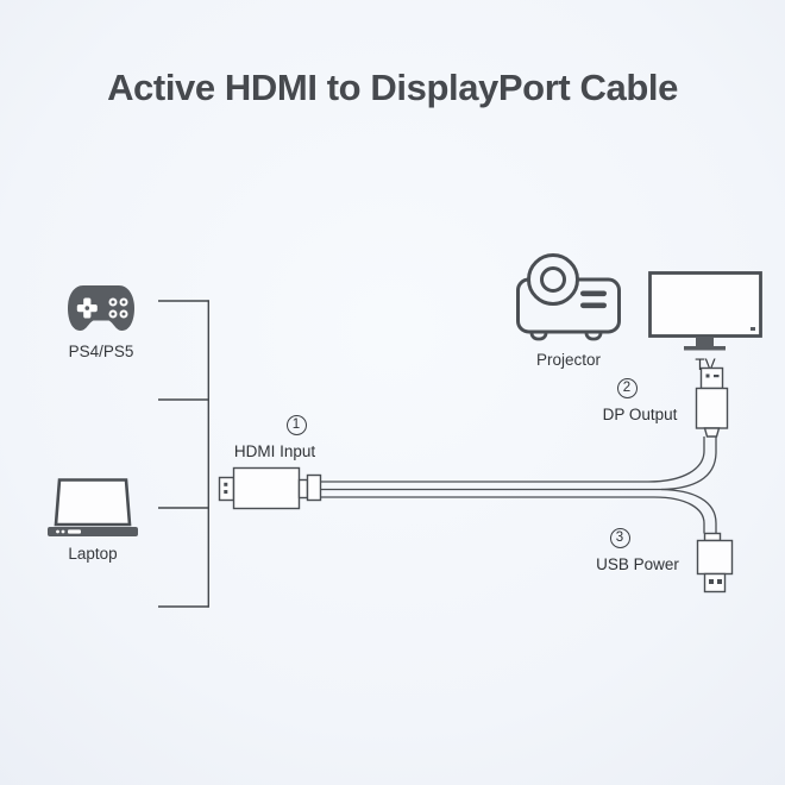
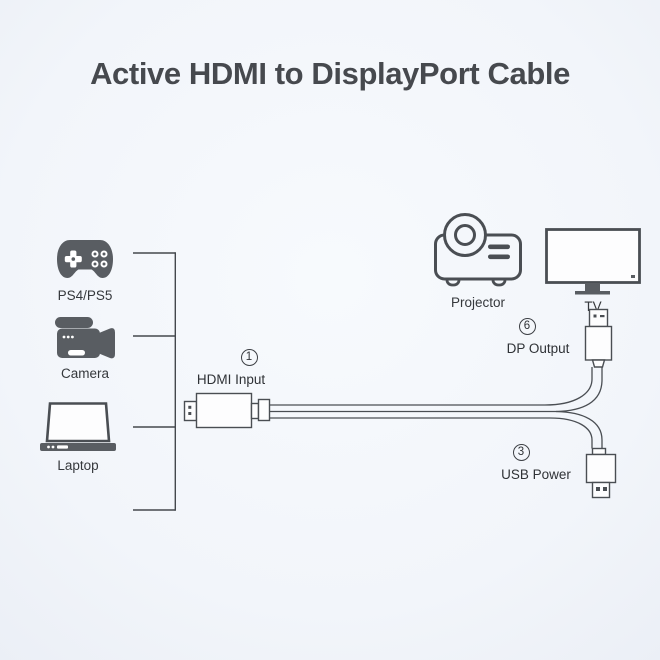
  Active HDMI to DisplayPort Cable
  PS4/PS5
+ Camera
  Laptop
  Projector
  TV
  1
  HDMI Input
- 2
+ 6
  DP Output
  3
  USB Power
